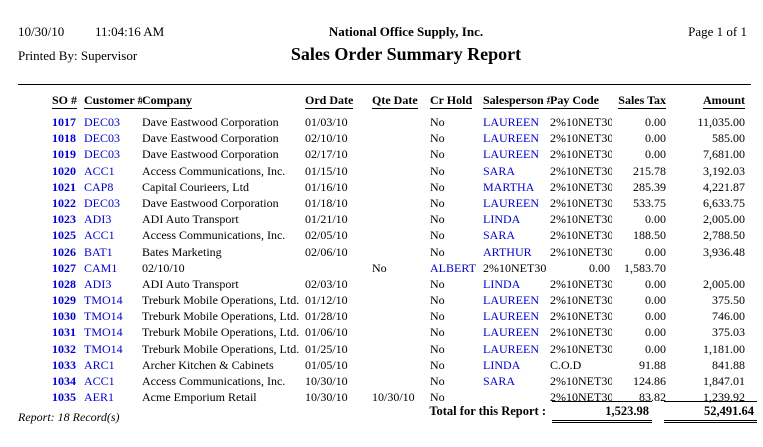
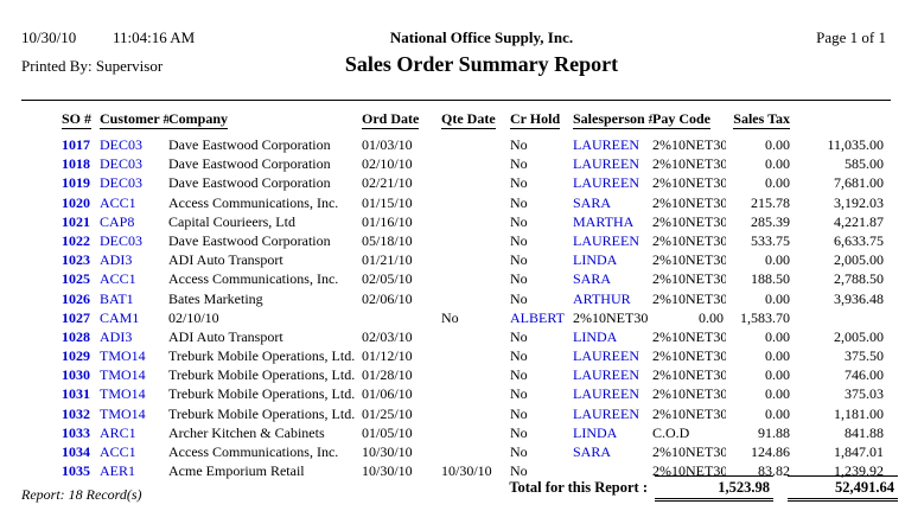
  10/30/10
  11:04:16 AM
  National Office Supply, Inc.
  Page 1 of 1
  Printed By: Supervisor
  Sales Order Summary Report
  SO #
  Customer #
  Company
  Ord Date
  Qte Date
  Cr Hold
  Salesperson #
  Pay Code
  Sales Tax
- Amount
  1017
  DEC03
  Dave Eastwood Corporation
  01/03/10
  No
  LAUREEN
  2%10NET30
  0.00
  11,035.00
  1018
  DEC03
  Dave Eastwood Corporation
  02/10/10
  No
  LAUREEN
  2%10NET30
  0.00
  585.00
  1019
  DEC03
  Dave Eastwood Corporation
- 02/17/10
+ 02/21/10
  No
  LAUREEN
  2%10NET30
  0.00
  7,681.00
  1020
  ACC1
  Access Communications, Inc.
  01/15/10
  No
  SARA
  2%10NET30
  215.78
  3,192.03
  1021
  CAP8
  Capital Courieers, Ltd
  01/16/10
  No
  MARTHA
  2%10NET30
  285.39
  4,221.87
  1022
  DEC03
  Dave Eastwood Corporation
- 01/18/10
+ 05/18/10
  No
  LAUREEN
  2%10NET30
  533.75
  6,633.75
  1023
  ADI3
  ADI Auto Transport
  01/21/10
  No
  LINDA
  2%10NET30
  0.00
  2,005.00
  1025
  ACC1
  Access Communications, Inc.
  02/05/10
  No
  SARA
  2%10NET30
  188.50
  2,788.50
  1026
  BAT1
  Bates Marketing
  02/06/10
  No
  ARTHUR
  2%10NET30
  0.00
  3,936.48
  1027
  CAM1
  02/10/10
  No
  ALBERT
  2%10NET30
  0.00
  1,583.70
  1028
  ADI3
  ADI Auto Transport
  02/03/10
  No
  LINDA
  2%10NET30
  0.00
  2,005.00
  1029
  TMO14
  Treburk Mobile Operations, Ltd.
  01/12/10
  No
  LAUREEN
  2%10NET30
  0.00
  375.50
  1030
  TMO14
  Treburk Mobile Operations, Ltd.
  01/28/10
  No
  LAUREEN
  2%10NET30
  0.00
  746.00
  1031
  TMO14
  Treburk Mobile Operations, Ltd.
  01/06/10
  No
  LAUREEN
  2%10NET30
  0.00
  375.03
  1032
  TMO14
  Treburk Mobile Operations, Ltd.
  01/25/10
  No
  LAUREEN
  2%10NET30
  0.00
  1,181.00
  1033
  ARC1
  Archer Kitchen & Cabinets
  01/05/10
  No
  LINDA
  C.O.D
  91.88
  841.88
  1034
  ACC1
  Access Communications, Inc.
  10/30/10
  No
  SARA
  2%10NET30
  124.86
  1,847.01
  1035
  AER1
  Acme Emporium Retail
  10/30/10
  10/30/10
  No
  2%10NET30
  83.82
  1,239.92
  Report: 18 Record(s)
  Total for this Report :
  1,523.98
  52,491.64
